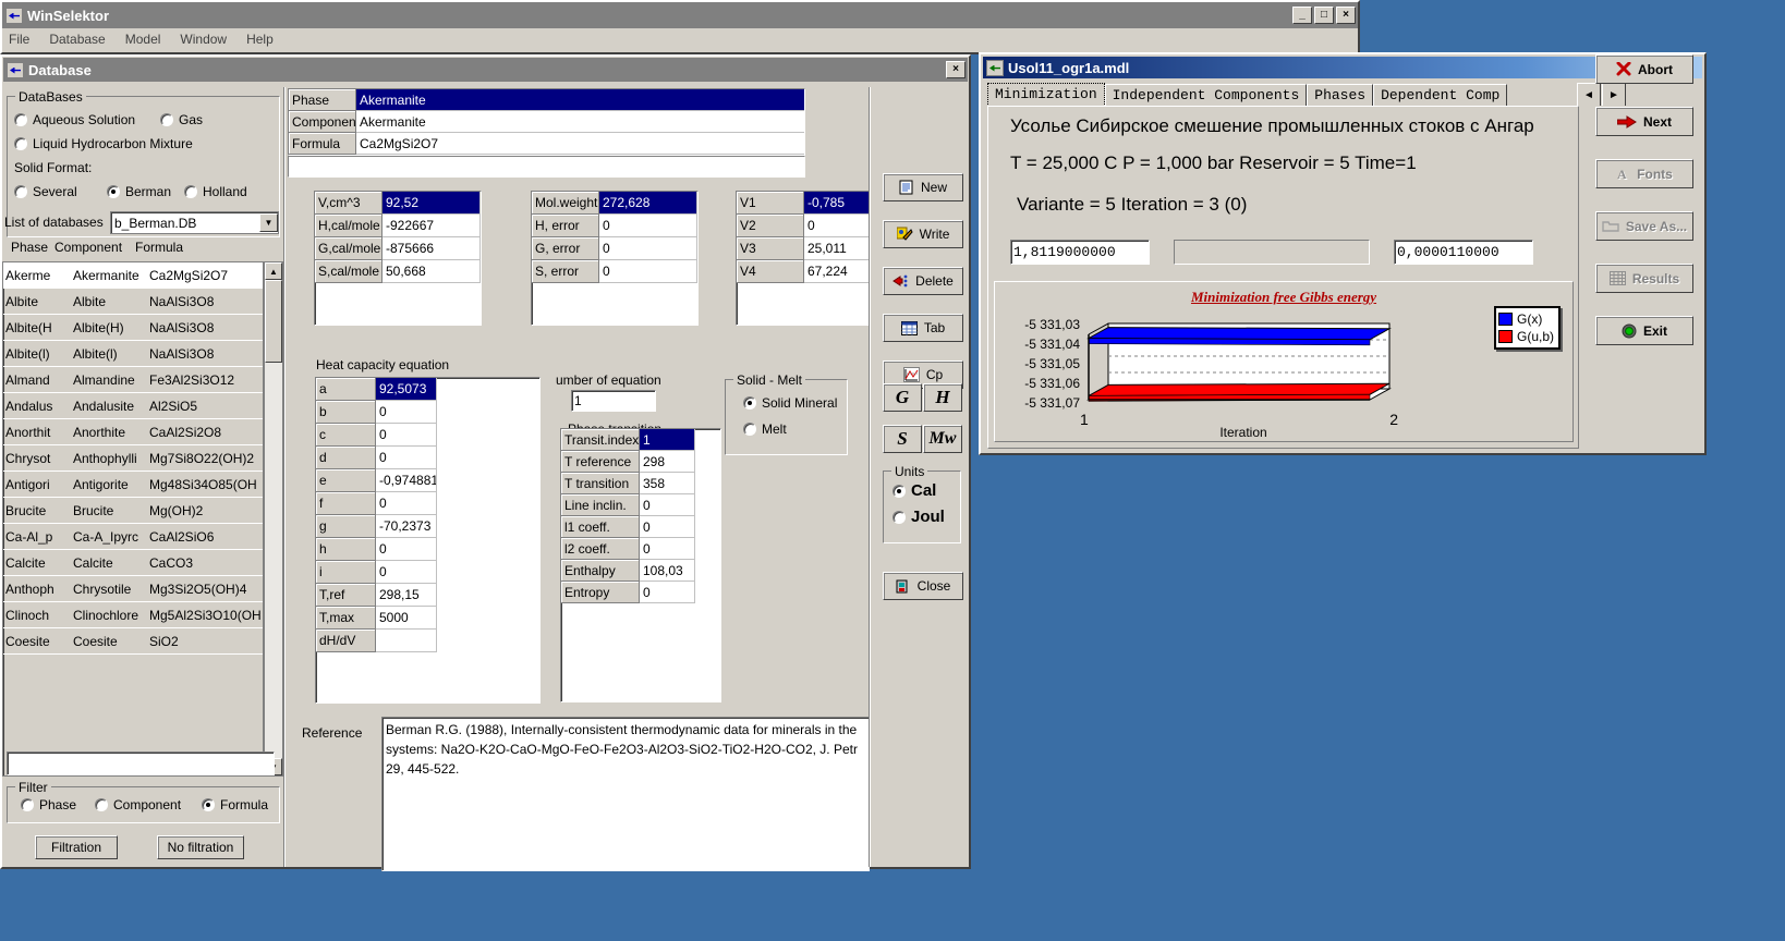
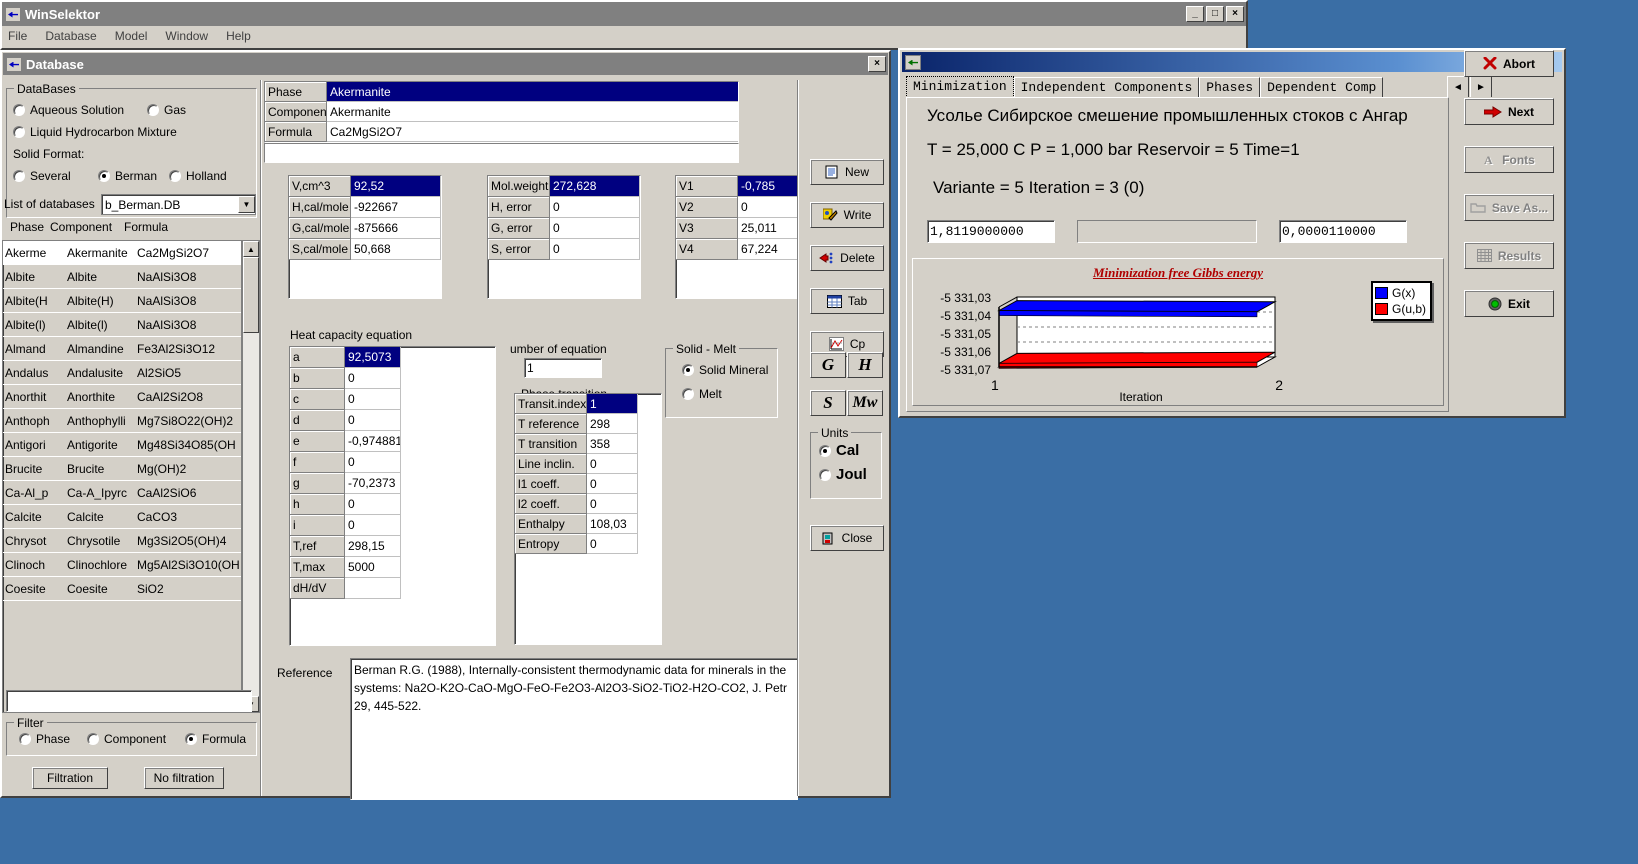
  WinSelektor
  _
  □
  ×
  File
  Database
  Model
  Window
  Help
  Database
  ×
  DataBases
  Aqueous Solution
  Gas
  Liquid Hydrocarbon Mixture
  Solid Format:
  Several
  Berman
  Holland
  List of databases
  b_Berman.DB
  ▼
  Phase
  Component
  Formula
  Akerme
  Akermanite
  Ca2MgSi2O7
  Albite
  Albite
  NaAlSi3O8
  Albite(H
  Albite(H)
  NaAlSi3O8
  Albite(l)
  Albite(l)
  NaAlSi3O8
  Almand
  Almandine
  Fe3Al2Si3O12
  Andalus
  Andalusite
  Al2SiO5
  Anorthit
  Anorthite
  CaAl2Si2O8
- Chrysot
+ Anthoph
  Anthophylli
  Mg7Si8O22(OH)2
  Antigori
  Antigorite
  Mg48Si34O85(OH
  Brucite
  Brucite
  Mg(OH)2
  Ca-Al_p
  Ca-A_Ipyrc
  CaAl2SiO6
  Calcite
  Calcite
  CaCO3
- Anthoph
+ Chrysot
  Chrysotile
  Mg3Si2O5(OH)4
  Clinoch
  Clinochlore
  Mg5Al2Si3O10(OH
  Coesite
  Coesite
  SiO2
  ▲
  Filter
  Phase
  Component
  Formula
  Filtration
  No filtration
  Phase
  Akermanite
  Componen
  Akermanite
  Formula
  Ca2MgSi2O7
  V,cm^3
  92,52
  H,cal/mole
  -922667
  G,cal/mole
  -875666
  S,cal/mole
  50,668
  Mol.weight
  272,628
  H, error
  0
  G, error
  0
  S, error
  0
  V1
  -0,785
  V2
  0
  V3
  25,011
  V4
  67,224
  Heat capacity equation
  a
  92,5073
  b
  0
  c
  0
  d
  0
  e
  -0,974881
  f
  0
  g
  -70,2373
  h
  0
  i
  0
  T,ref
  298,15
  T,max
  5000
  dH/dV
  umber of equation
  1
  Solid - Melt
  Solid Mineral
  Melt
  Transit.index
  1
  T reference
  298
  T transition
  358
  Line inclin.
  0
  l1 coeff.
  0
  l2 coeff.
  0
  Enthalpy
  108,03
  Entropy
  0
  Reference
  Berman R.G. (1988), Internally-consistent thermodynamic data for minerals in the systems: Na2O-K2O-CaO-MgO-FeO-Fe2O3-Al2O3-SiO2-TiO2-H2O-CO2, J. Petr 29, 445-522.
  New
  Write
  Delete
  Tab
  Cp
  G
  H
  S
  Mw
  Units
  Cal
  Joul
  Close
- Usol11_ogr1a.mdl
  Minimization
  Independent Components
  Phases
  Dependent Comp
  ◄
  ►
  Усолье Сибирское смешение промышленных стоков с Ангар
  T = 25,000 C P = 1,000 bar Reservoir = 5 Time=1
  Variante = 5 Iteration = 3 (0)
  1,8119000000
  0,0000110000
  Minimization free Gibbs energy
  -5 331,03
  -5 331,04
  -5 331,05
  -5 331,06
  -5 331,07
  1
  2
  Iteration
  G(x)
  G(u,b)
  Abort
  Next
  A
  Fonts
  Save As...
  Results
  Exit
